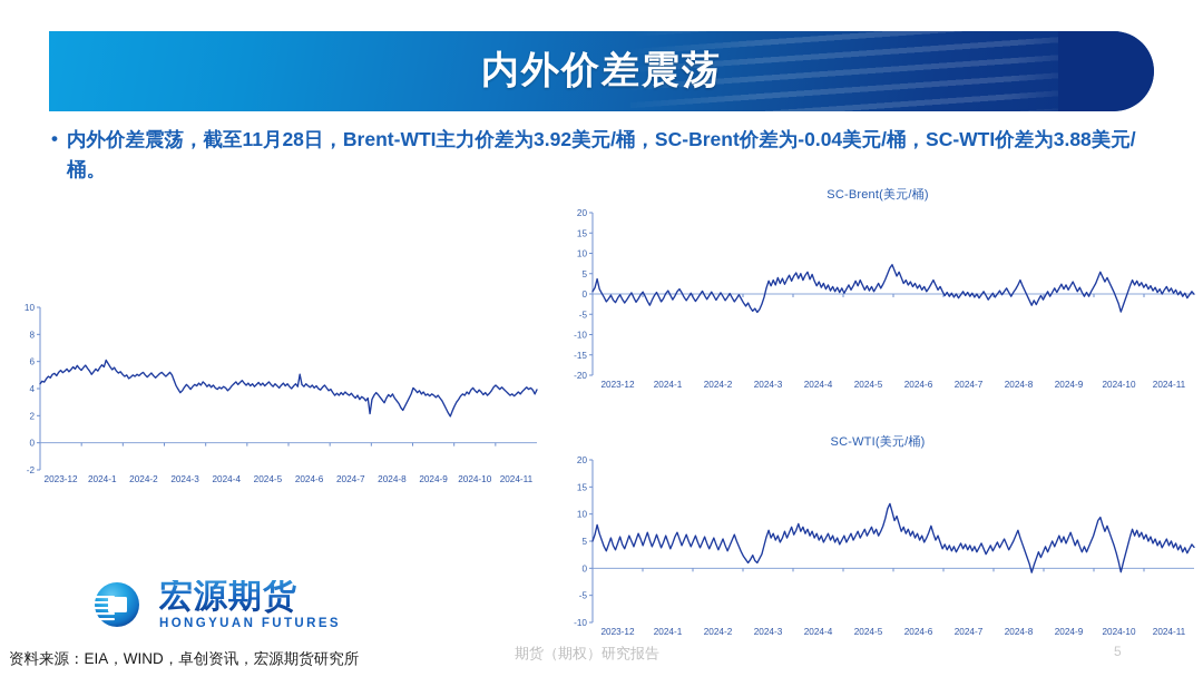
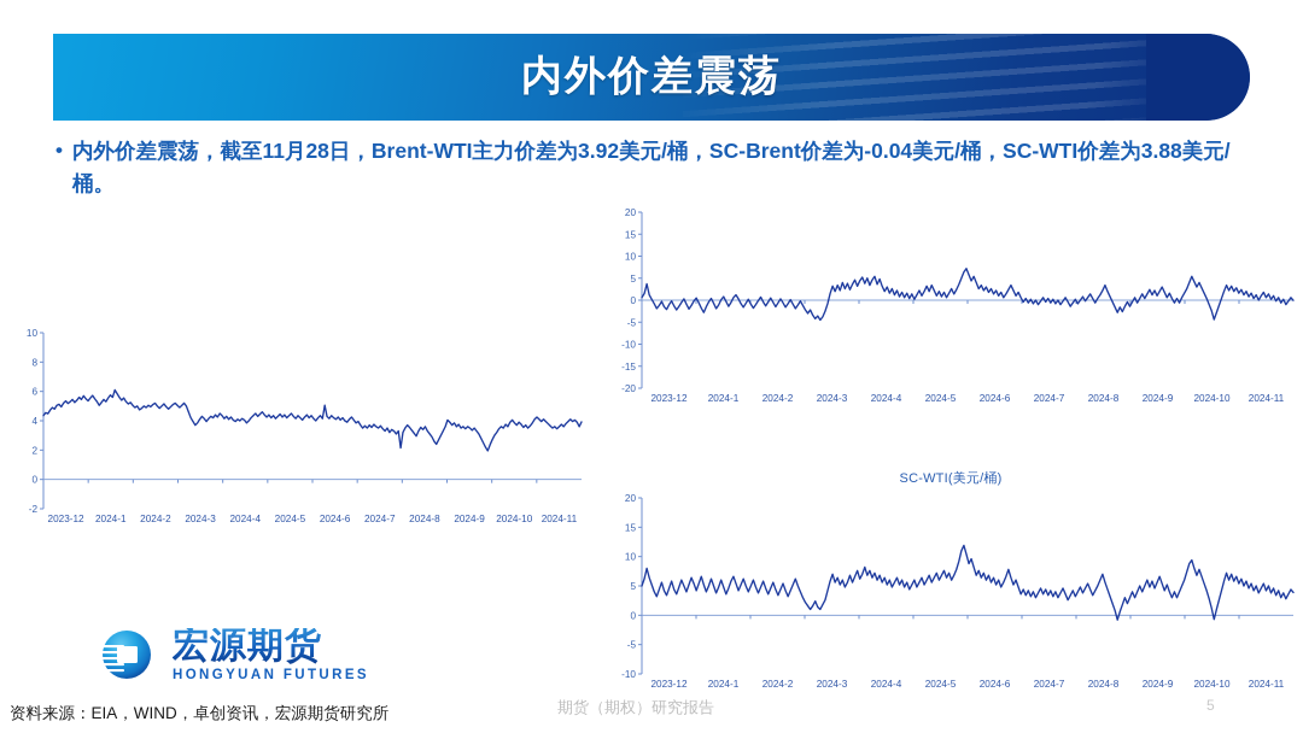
  内外价差震荡
  •
  内外价差震荡，截至11月28日，Brent-WTI主力价差为3.92美元/桶，SC-Brent价差为-0.04美元/桶，SC-WTI价差为3.88美元/桶。
  -2
  0
  2
  4
  6
  8
  10
  2023-12
  2024-1
  2024-2
  2024-3
  2024-4
  2024-5
  2024-6
  2024-7
  2024-8
  2024-9
  2024-10
  2024-11
- SC-Brent(美元/桶)
  -20
  -15
  -10
  -5
  0
  5
  10
  15
  20
  2023-12
  2024-1
  2024-2
  2024-3
  2024-4
  2024-5
  2024-6
  2024-7
  2024-8
  2024-9
  2024-10
  2024-11
  SC-WTI(美元/桶)
  -10
  -5
  0
  5
  10
  15
  20
  2023-12
  2024-1
  2024-2
  2024-3
  2024-4
  2024-5
  2024-6
  2024-7
  2024-8
  2024-9
  2024-10
  2024-11
  宏源期货
  HONGYUAN FUTURES
  资料来源：EIA，WIND，卓创资讯，宏源期货研究所
  期货（期权）研究报告
  5
